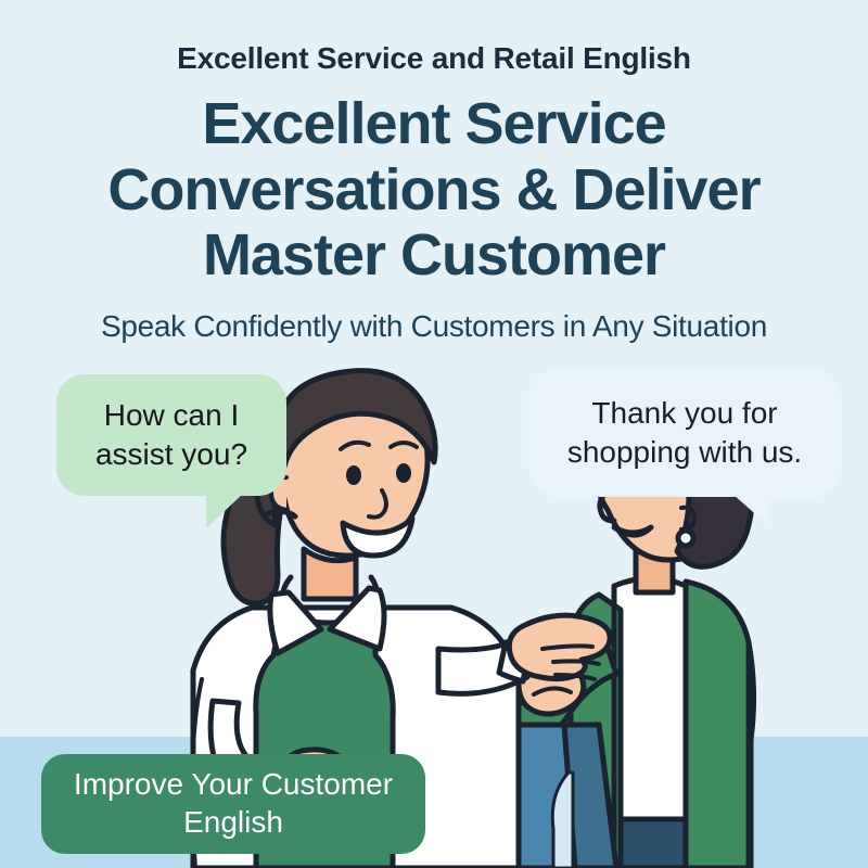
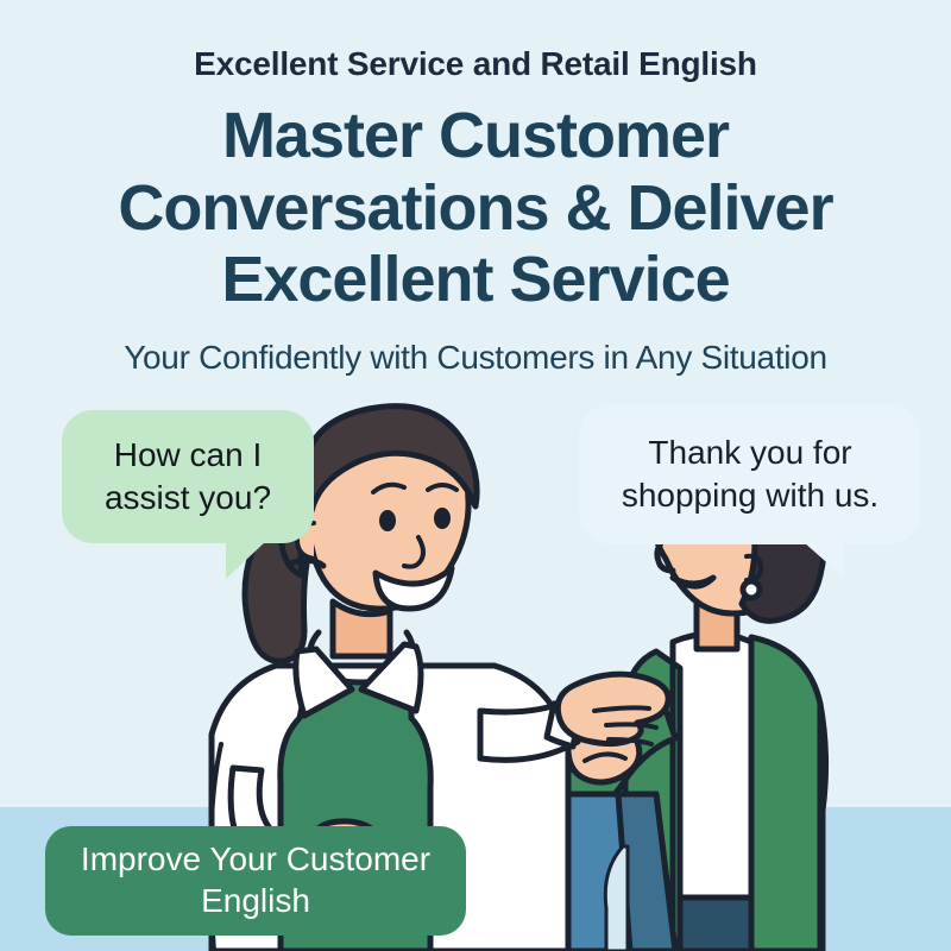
  Excellent Service and Retail English
- Excellent Service
+ Master Customer
  Conversations & Deliver
- Master Customer
+ Excellent Service
- Speak Confidently with Customers in Any Situation
+ Your Confidently with Customers in Any Situation
  How can I
  assist you?
  Thank you for
  shopping with us.
  Improve Your Customer English
